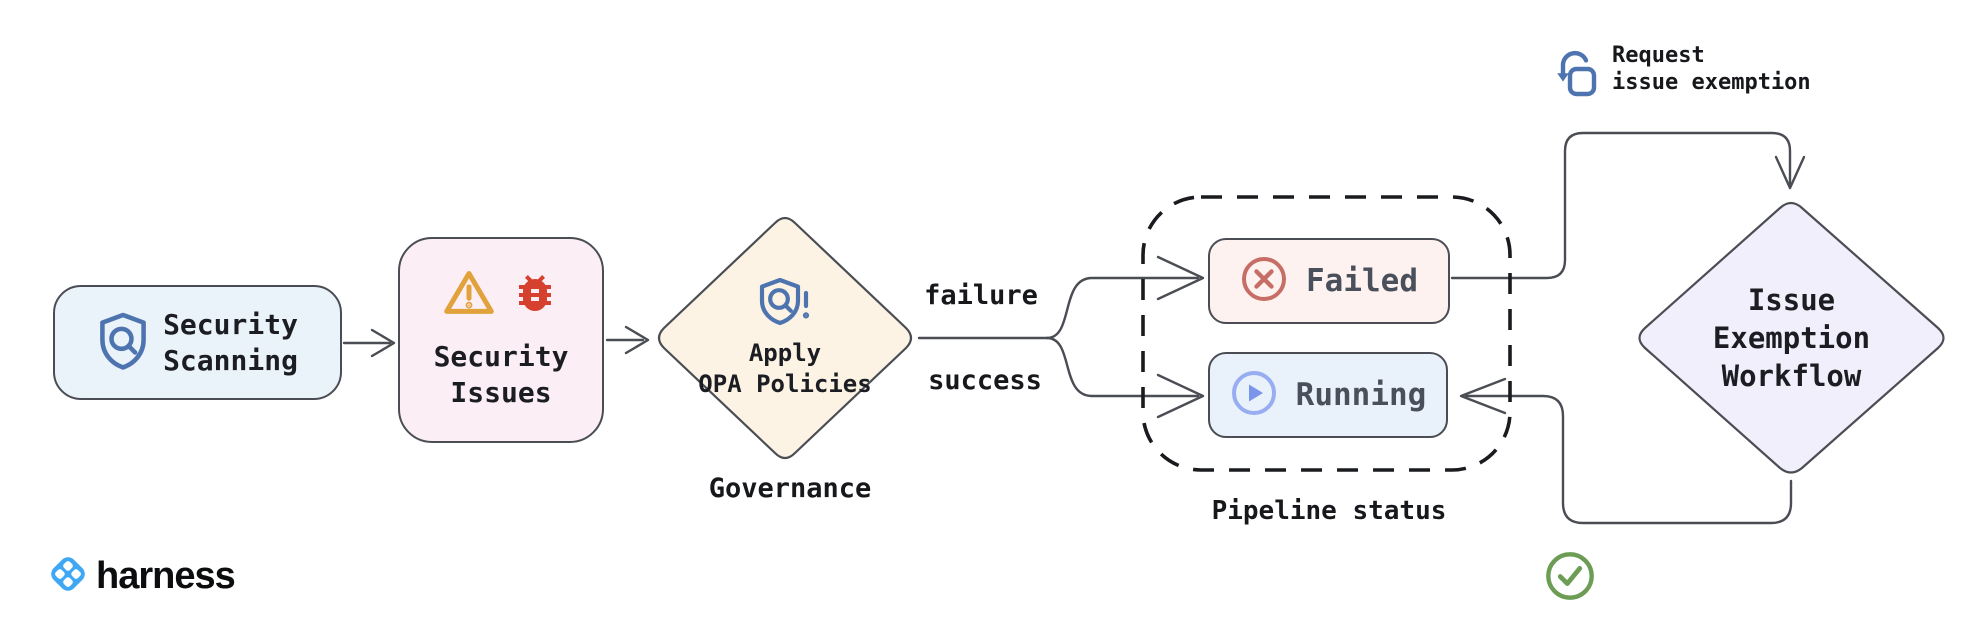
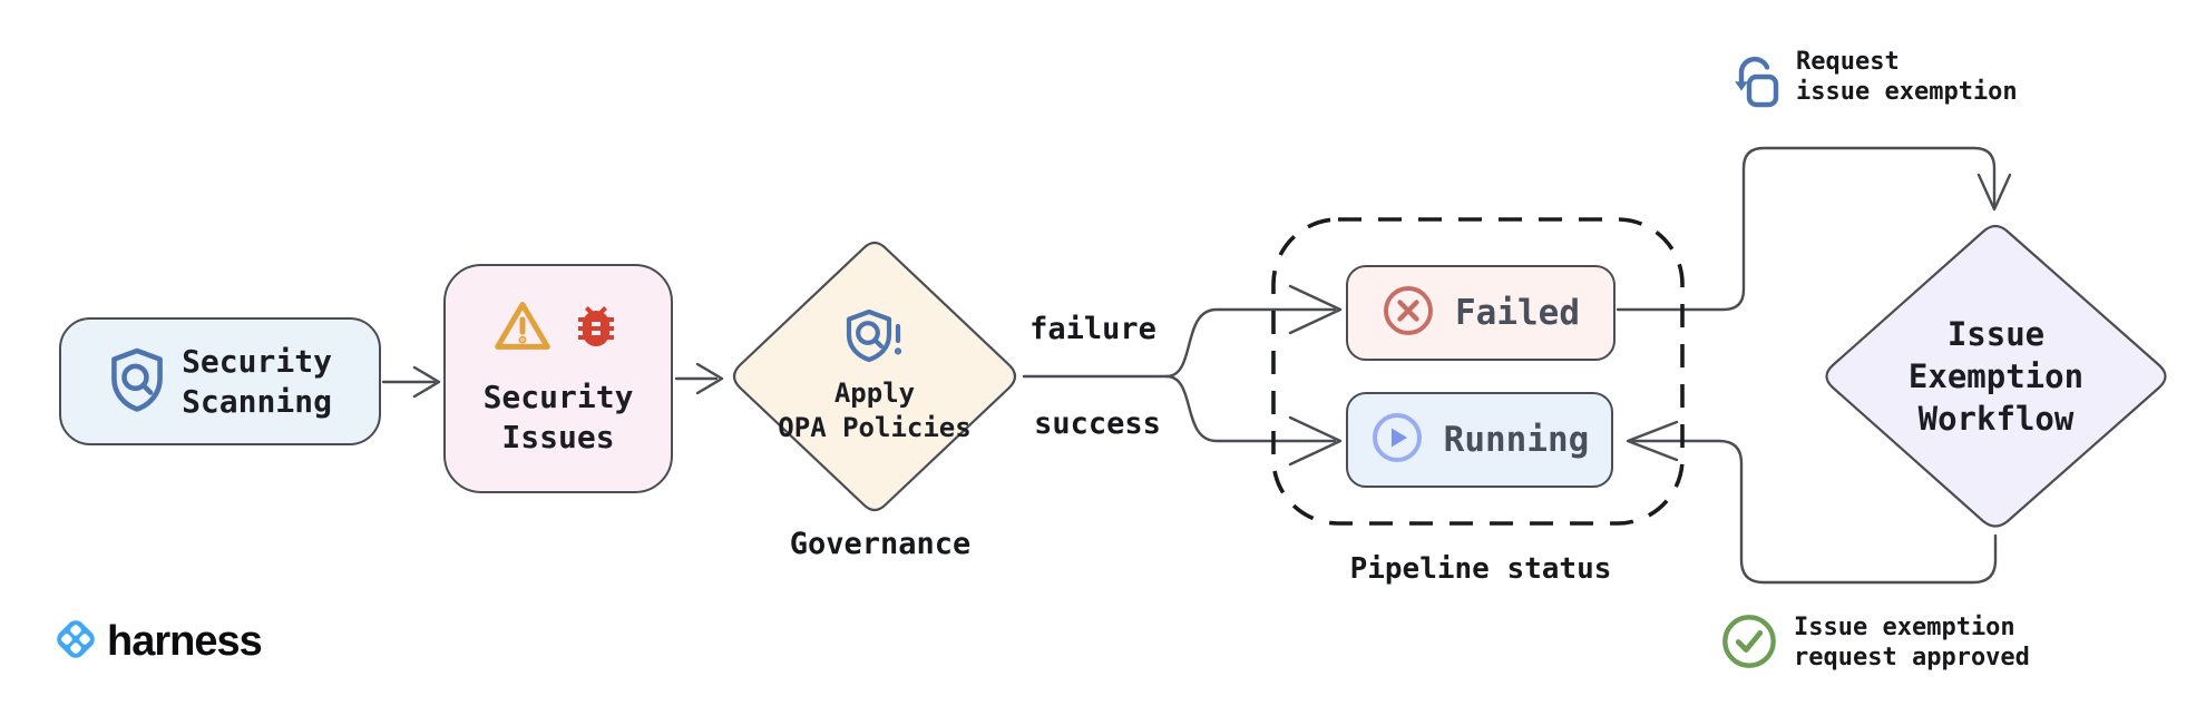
  Security
  Scanning
  Security
  Issues
  Apply
  OPA Policies
  Governance
  failure
  success
  Failed
  Running
  Pipeline status
  Issue
  Exemption
  Workflow
  Request
  issue exemption
+ Issue exemption
+ request approved
  harness
